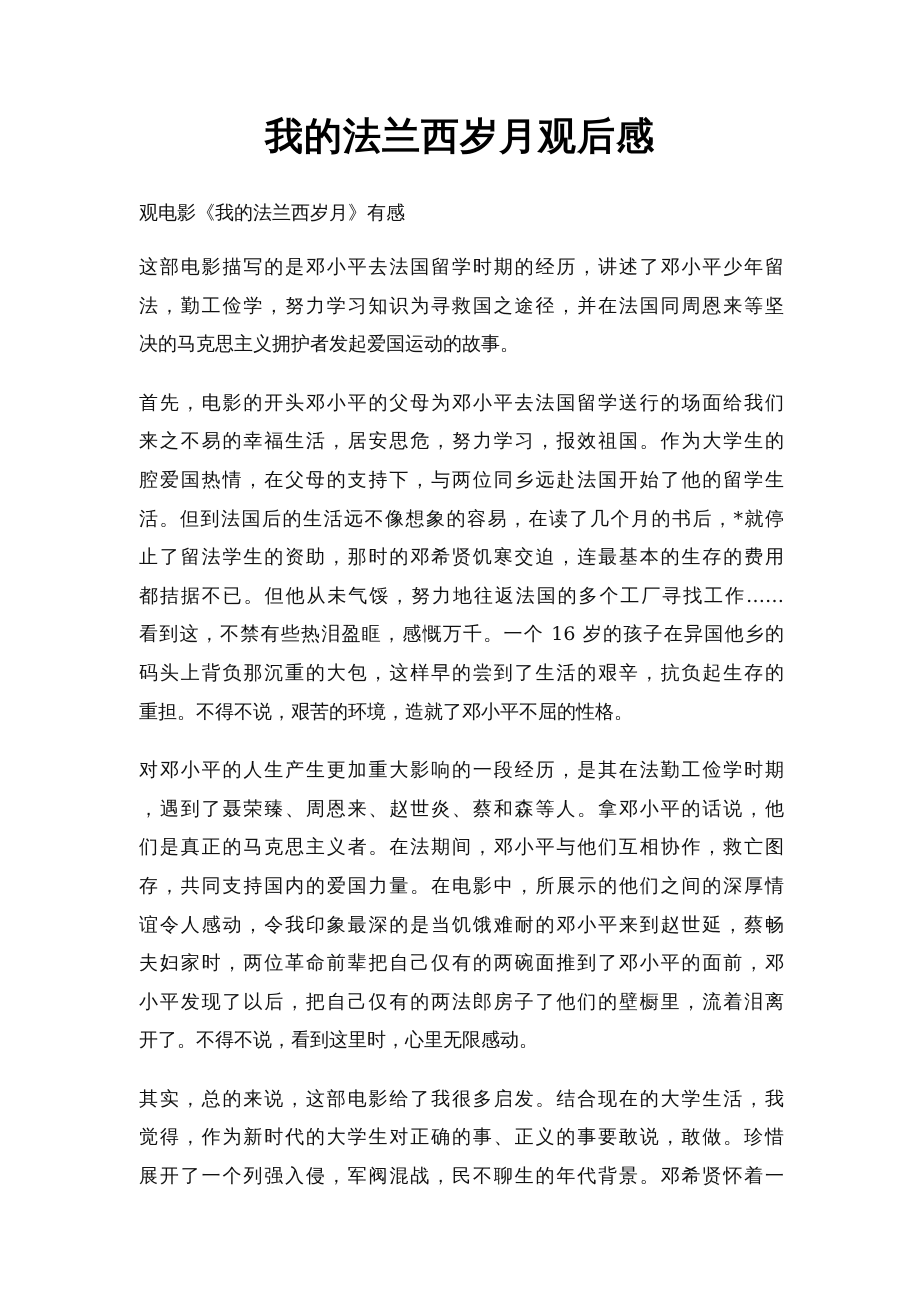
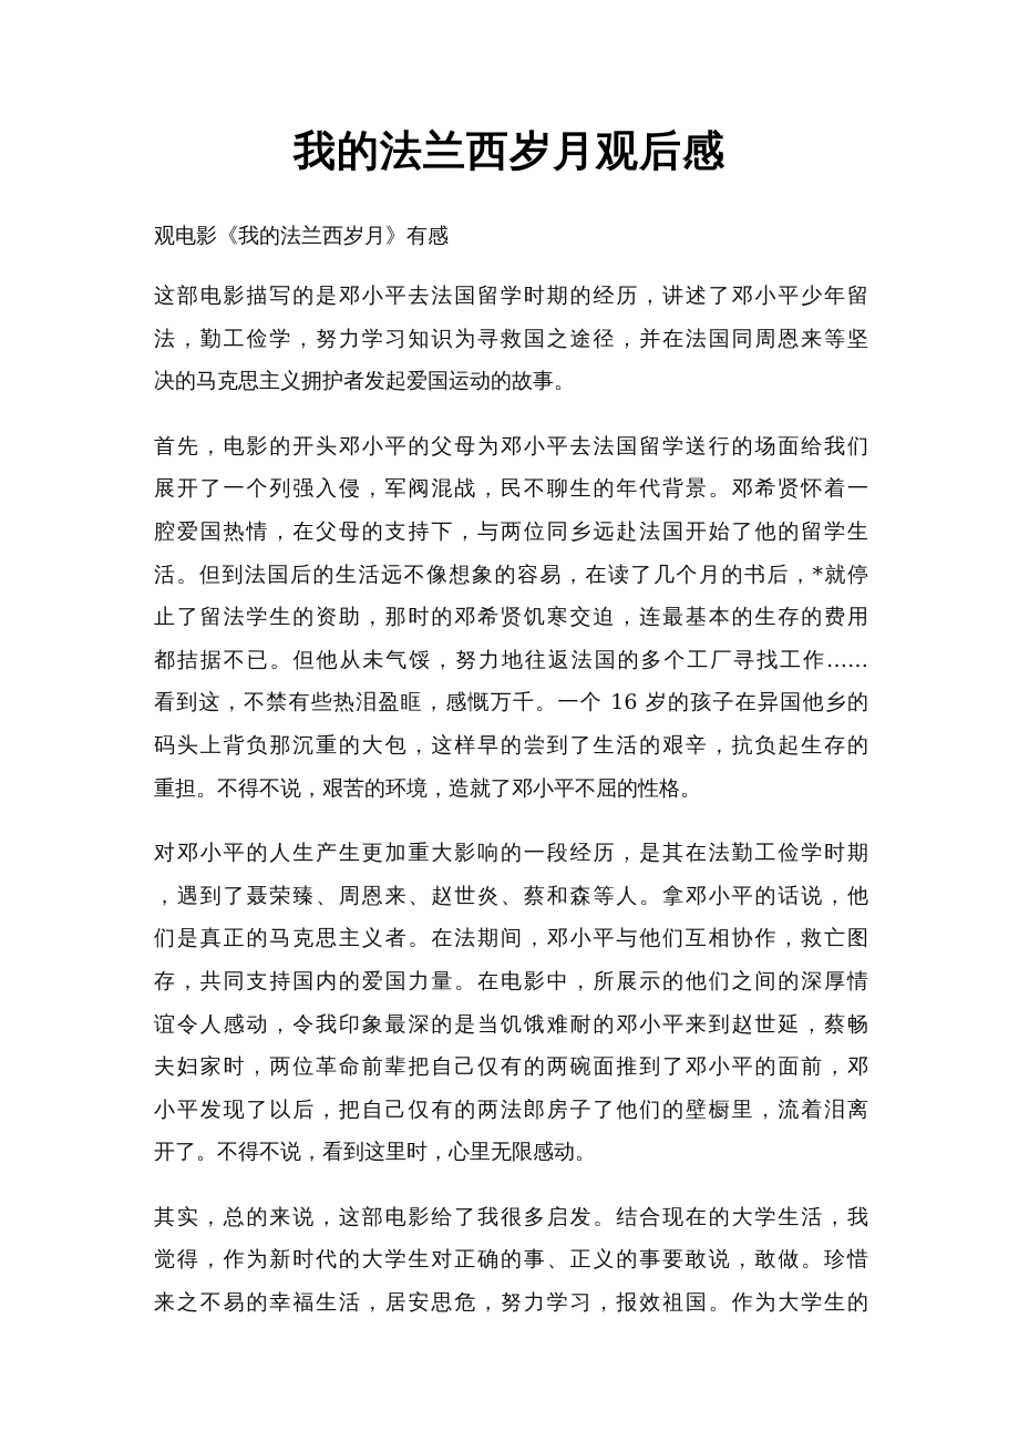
  我的法兰西岁月观后感
  观电影《我的法兰西岁月》有感
  这部电影描写的是邓小平去法国留学时期的经历，讲述了邓小平少年留
  法，勤工俭学，努力学习知识为寻救国之途径，并在法国同周恩来等坚
  决的马克思主义拥护者发起爱国运动的故事。
  首先，电影的开头邓小平的父母为邓小平去法国留学送行的场面给我们
- 来之不易的幸福生活，居安思危，努力学习，报效祖国。作为大学生的
+ 展开了一个列强入侵，军阀混战，民不聊生的年代背景。邓希贤怀着一
  腔爱国热情，在父母的支持下，与两位同乡远赴法国开始了他的留学生
  活。但到法国后的生活远不像想象的容易，在读了几个月的书后，*就停
  止了留法学生的资助，那时的邓希贤饥寒交迫，连最基本的生存的费用
  都拮据不已。但他从未气馁，努力地往返法国的多个工厂寻找工作……
  看到这，不禁有些热泪盈眶，感慨万千。一个 16 岁的孩子在异国他乡的
  码头上背负那沉重的大包，这样早的尝到了生活的艰辛，抗负起生存的
  重担。不得不说，艰苦的环境，造就了邓小平不屈的性格。
  对邓小平的人生产生更加重大影响的一段经历，是其在法勤工俭学时期
  ，遇到了聂荣臻、周恩来、赵世炎、蔡和森等人。拿邓小平的话说，他
  们是真正的马克思主义者。在法期间，邓小平与他们互相协作，救亡图
  存，共同支持国内的爱国力量。在电影中，所展示的他们之间的深厚情
  谊令人感动，令我印象最深的是当饥饿难耐的邓小平来到赵世延，蔡畅
  夫妇家时，两位革命前辈把自己仅有的两碗面推到了邓小平的面前，邓
  小平发现了以后，把自己仅有的两法郎房子了他们的壁橱里，流着泪离
  开了。不得不说，看到这里时，心里无限感动。
  其实，总的来说，这部电影给了我很多启发。结合现在的大学生活，我
  觉得，作为新时代的大学生对正确的事、正义的事要敢说，敢做。珍惜
- 展开了一个列强入侵，军阀混战，民不聊生的年代背景。邓希贤怀着一
+ 来之不易的幸福生活，居安思危，努力学习，报效祖国。作为大学生的
